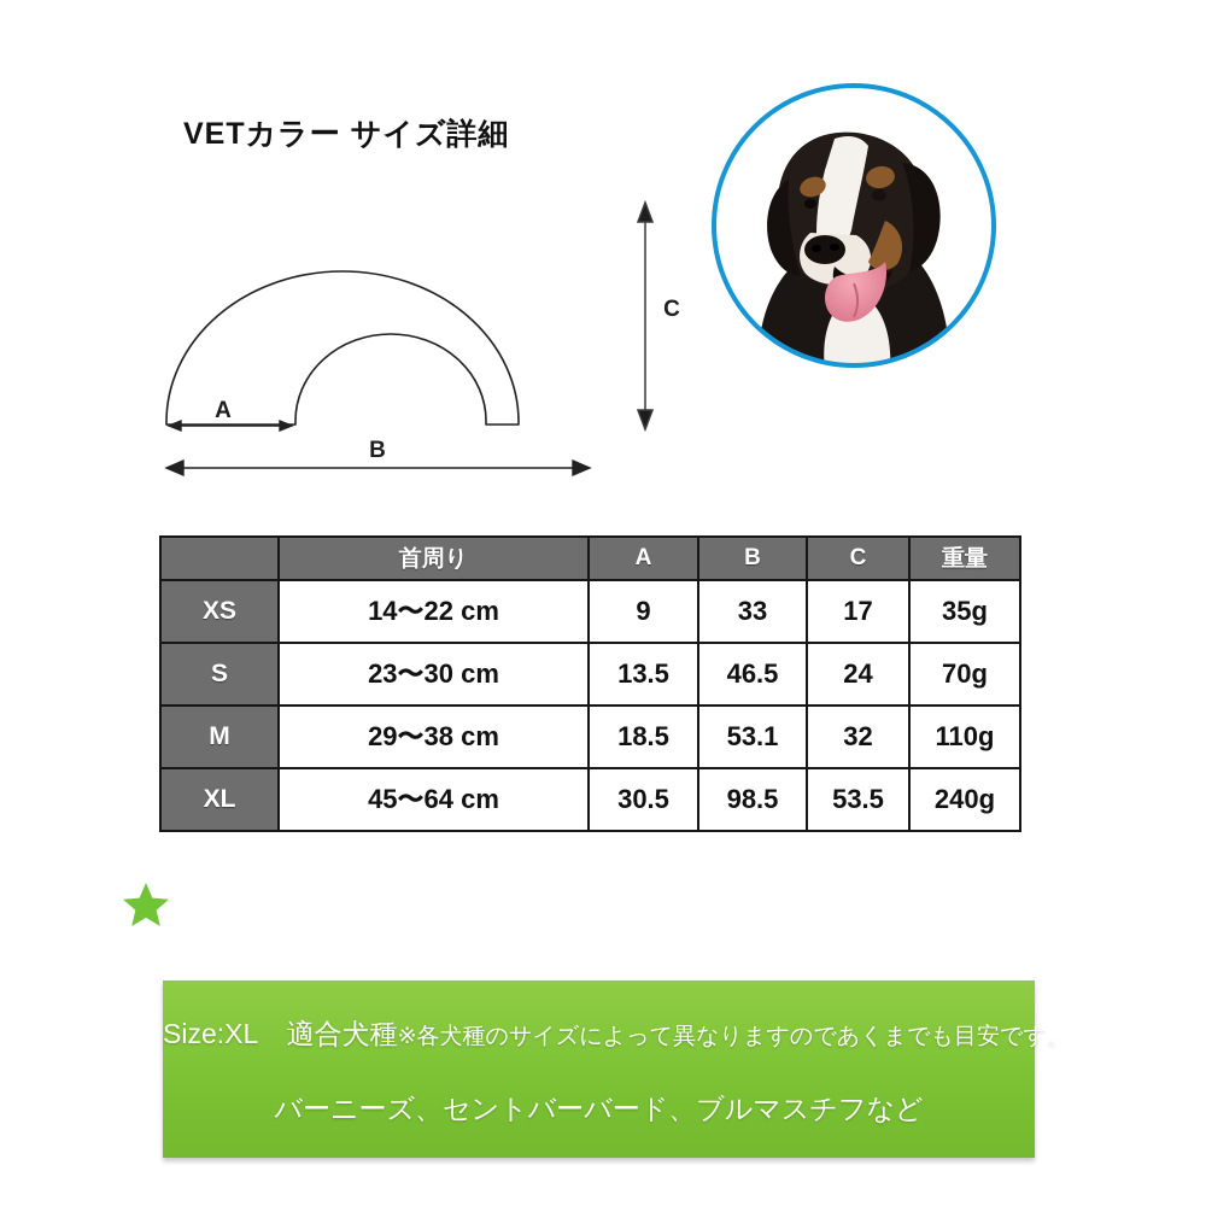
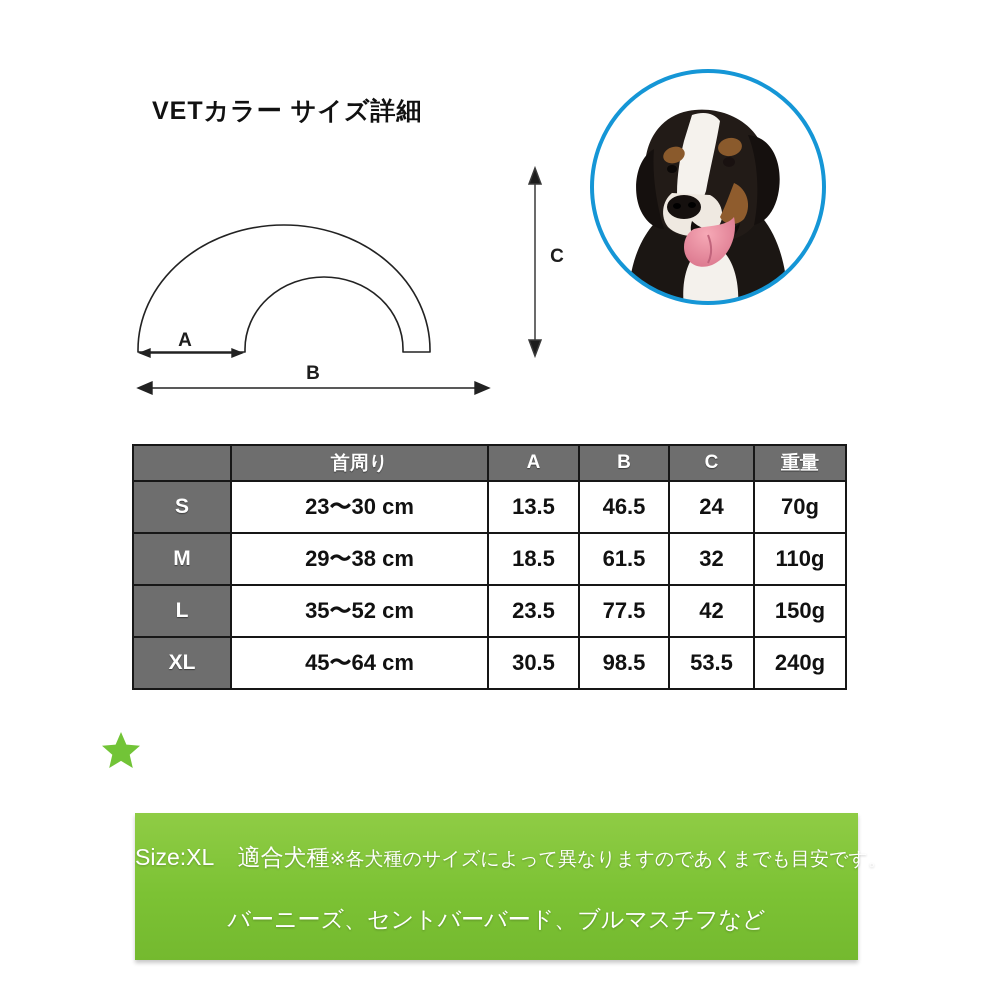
  VETカラー サイズ詳細
  A
  B
  C
  	首周り	A	B	C	重量
- XS	14〜22 cm	9	33	17	35g
  S	23〜30 cm	13.5	46.5	24	70g
- M	29〜38 cm	18.5	53.1	32	110g
+ M	29〜38 cm	18.5	61.5	32	110g
+ L	35〜52 cm	23.5	77.5	42	150g
  XL	45〜64 cm	30.5	98.5	53.5	240g
  Size:XL 適合犬種※各犬種のサイズによって異なりますのであくまでも目安です。
  バーニーズ、セントバーバード、ブルマスチフなど
